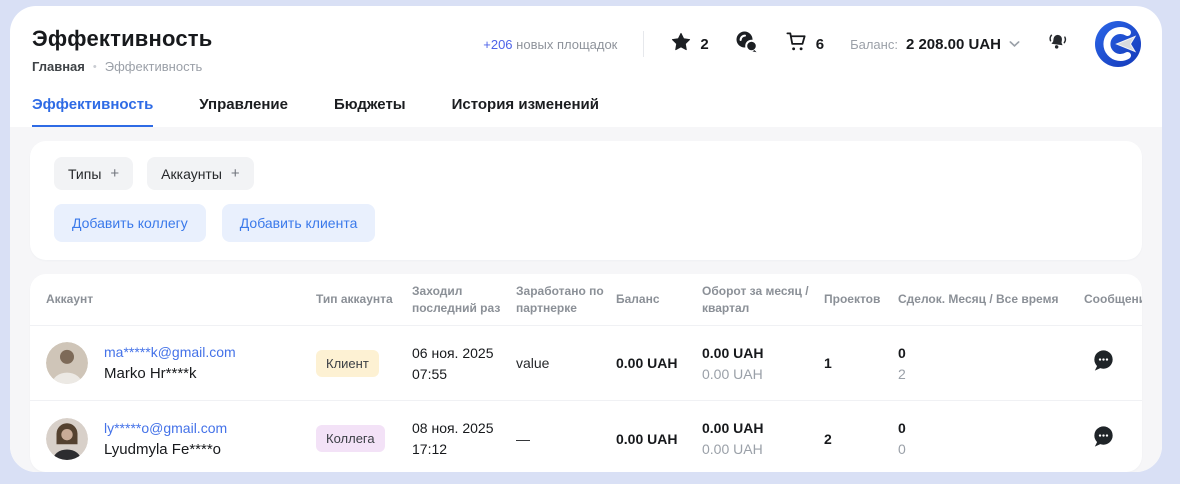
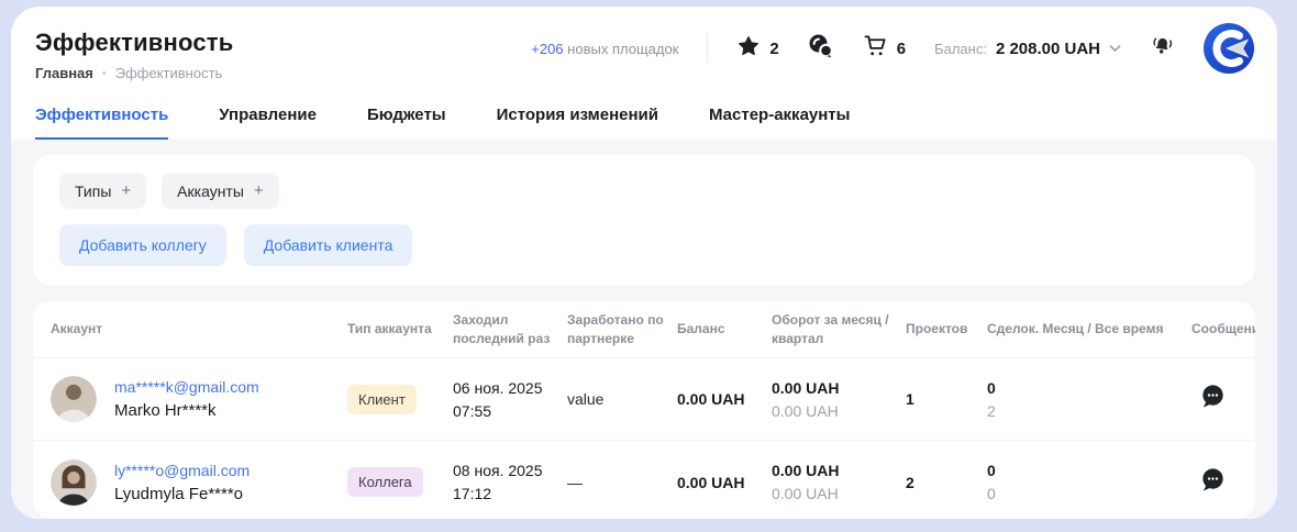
  Эффективность
  Главная
  •
  Эффективность
  +206 новых площадок
  2
  6
  Баланс:
  2 208.00 UAH
  Эффективность
  Управление
  Бюджеты
  История изменений
+ Мастер-аккаунты
  Типы
  +
  Аккаунты
  +
  Добавить коллегу
  Добавить клиента
  Аккаунт
  Тип аккаунта
  Заходил последний раз
  Заработано по партнерке
  Баланс
  Оборот за месяц / квартал
  Проектов
  Сделок. Месяц / Все время
  Сообщен
  ma*****k@gmail.com
  Marko Hr****k
  Клиент
  06 ноя. 2025
  07:55
  value
  0.00 UAH
  0.00 UAH
  0.00 UAH
  1
  0
  2
  ly*****o@gmail.com
  Lyudmyla Fe****o
  Коллега
  08 ноя. 2025
  17:12
  —
  0.00 UAH
  0.00 UAH
  0.00 UAH
  2
  0
  0
